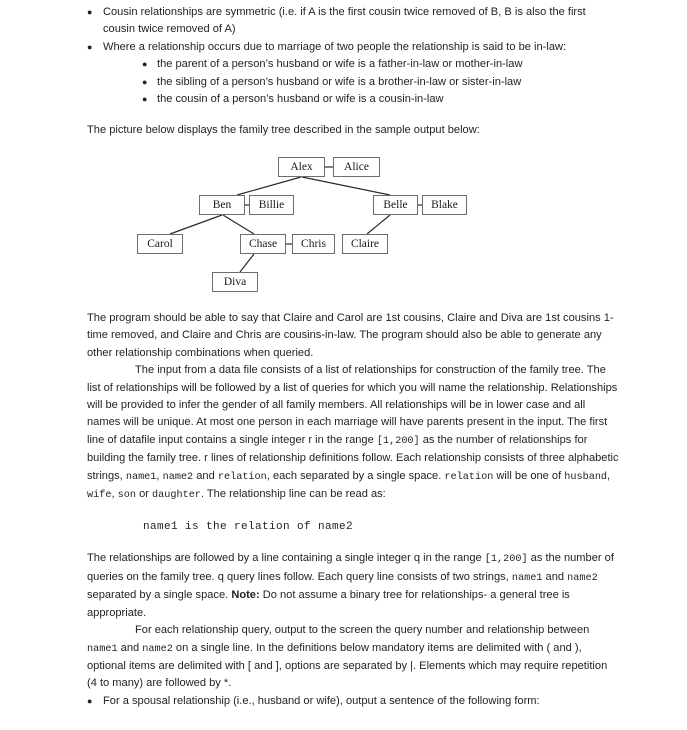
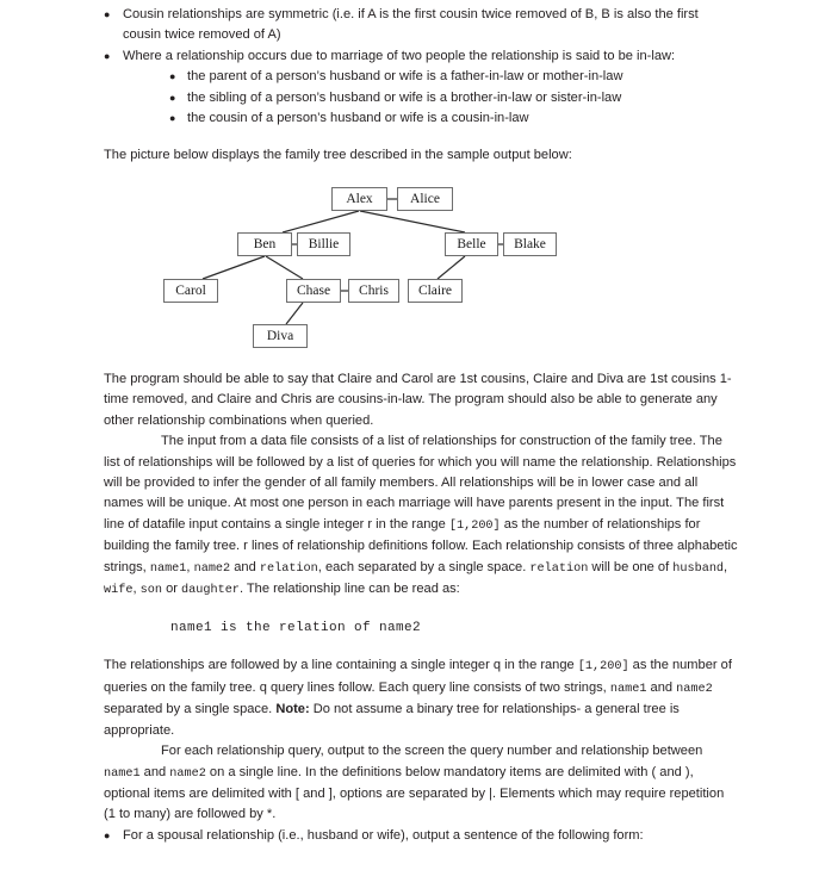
  ●
  Cousin relationships are symmetric (i.e. if A is the first cousin twice removed of B, B is also the first cousin twice removed of A)
  ●
  Where a relationship occurs due to marriage of two people the relationship is said to be in-law:
  ●
  the parent of a person’s husband or wife is a father-in-law or mother-in-law
  ●
  the sibling of a person’s husband or wife is a brother-in-law or sister-in-law
  ●
  the cousin of a person’s husband or wife is a cousin-in-law
  The picture below displays the family tree described in the sample output below:
  Alex
  Alice
  Ben
  Billie
  Belle
  Blake
  Carol
  Chase
  Chris
  Claire
  Diva
  The program should be able to say that Claire and Carol are 1st cousins, Claire and Diva are 1st cousins 1-time removed, and Claire and Chris are cousins-in-law. The program should also be able to generate any other relationship combinations when queried.
  The input from a data file consists of a list of relationships for construction of the family tree. The list of relationships will be followed by a list of queries for which you will name the relationship. Relationships will be provided to infer the gender of all family members. All relationships will be in lower case and all names will be unique. At most one person in each marriage will have parents present in the input. The first line of datafile input contains a single integer r in the range [1,200] as the number of relationships for building the family tree. r lines of relationship definitions follow. Each relationship consists of three alphabetic strings, name1, name2 and relation, each separated by a single space. relation will be one of husband, wife, son or daughter. The relationship line can be read as:
  name1 is the relation of name2
  The relationships are followed by a line containing a single integer q in the range [1,200] as the number of queries on the family tree. q query lines follow. Each query line consists of two strings, name1 and name2 separated by a single space. Note: Do not assume a binary tree for relationships- a general tree is appropriate.
- For each relationship query, output to the screen the query number and relationship between name1 and name2 on a single line. In the definitions below mandatory items are delimited with ( and ), optional items are delimited with [ and ], options are separated by |. Elements which may require repetition (4 to many) are followed by *.
+ For each relationship query, output to the screen the query number and relationship between name1 and name2 on a single line. In the definitions below mandatory items are delimited with ( and ), optional items are delimited with [ and ], options are separated by |. Elements which may require repetition (1 to many) are followed by *.
  ●
  For a spousal relationship (i.e., husband or wife), output a sentence of the following form:
